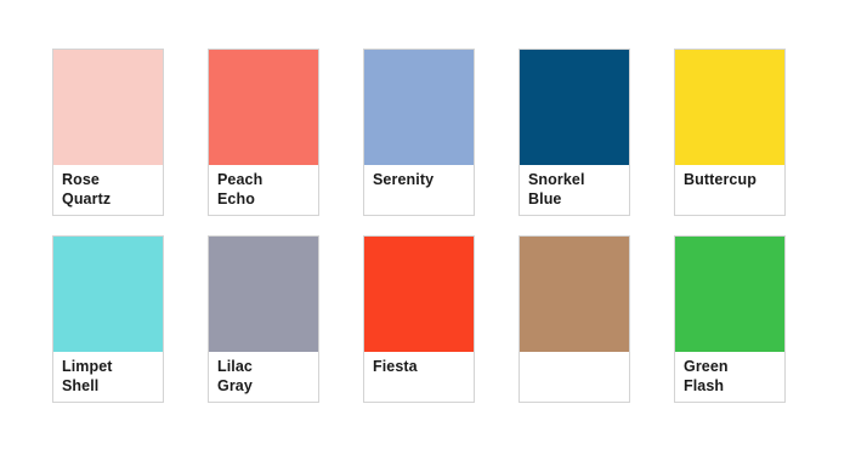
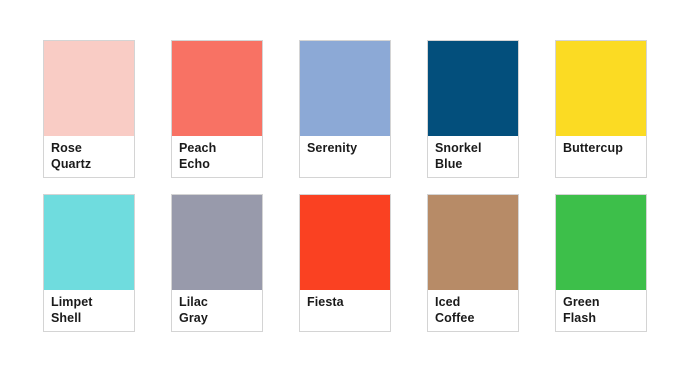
  Rose
  Quartz
  Peach
  Echo
  Serenity
  Snorkel
  Blue
  Buttercup
  Limpet
  Shell
  Lilac
  Gray
  Fiesta
+ Iced
+ Coffee
  Green
  Flash
